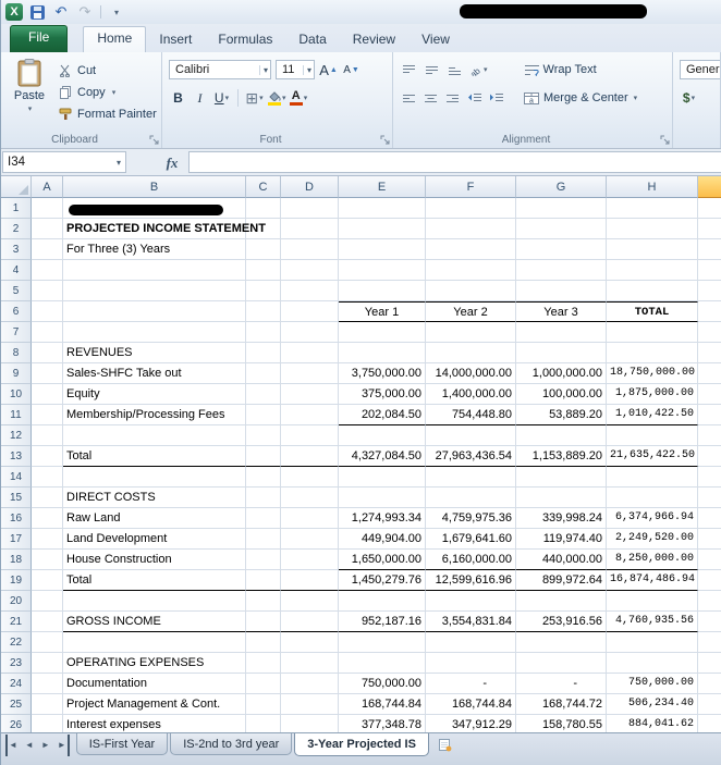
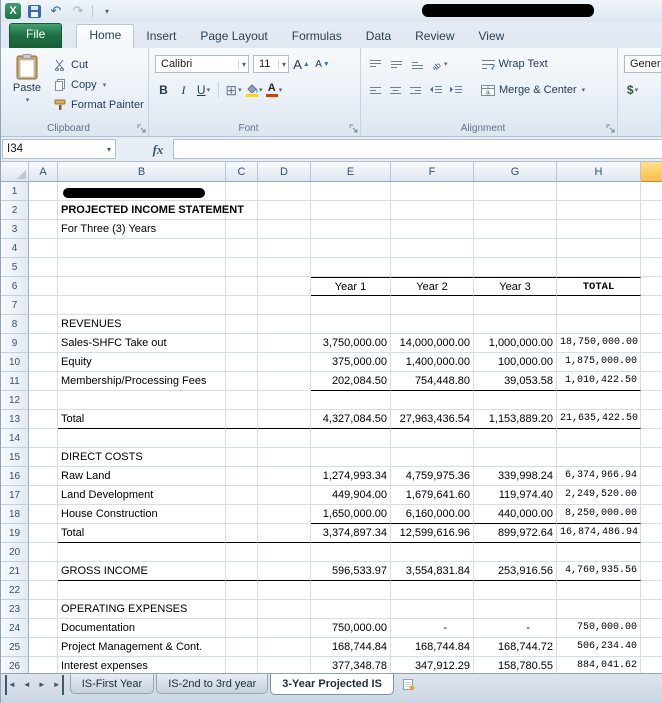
  X
  ↶
  ↷
  ▾
  File
  Home
  Insert
+ Page Layout
  Formulas
  Data
  Review
  View
  Paste
  Cut
  Copy
  Format Painter
  Clipboard
  Calibri
  ▾
  11
  ▾
  A
  A
  B
  I
  U
  ⊞
  A
  Font
  Wrap Text
  Merge & Center
  Alignment
  Gener
  $
  I34
  ▾
  fx
  	A	B	C	D	E	F	G	H
  1
  2		PROJECTED INCOME STATEMENT
  3		For Three (3) Years
  4
  5
  6					Year 1	Year 2	Year 3	TOTAL
  7
  8		REVENUES
  9		Sales-SHFC Take out			3,750,000.00	14,000,000.00	1,000,000.00	18,750,000.00
  10		Equity			375,000.00	1,400,000.00	100,000.00	1,875,000.00
- 11		Membership/Processing Fees			202,084.50	754,448.80	53,889.20	1,010,422.50
+ 11		Membership/Processing Fees			202,084.50	754,448.80	39,053.58	1,010,422.50
  12
  13		Total			4,327,084.50	27,963,436.54	1,153,889.20	21,635,422.50
  14
  15		DIRECT COSTS
  16		Raw Land			1,274,993.34	4,759,975.36	339,998.24	6,374,966.94
  17		Land Development			449,904.00	1,679,641.60	119,974.40	2,249,520.00
  18		House Construction			1,650,000.00	6,160,000.00	440,000.00	8,250,000.00
- 19		Total			1,450,279.76	12,599,616.96	899,972.64	16,874,486.94
+ 19		Total			3,374,897.34	12,599,616.96	899,972.64	16,874,486.94
  20
- 21		GROSS INCOME			952,187.16	3,554,831.84	253,916.56	4,760,935.56
+ 21		GROSS INCOME			596,533.97	3,554,831.84	253,916.56	4,760,935.56
  22
  23		OPERATING EXPENSES
  24		Documentation			750,000.00	-	-	750,000.00
  25		Project Management & Cont.			168,744.84	168,744.84	168,744.72	506,234.40
  26		Interest expenses			377,348.78	347,912.29	158,780.55	884,041.62
  ◄
  ◄
  ►
  ►
  IS-First Year
  IS-2nd to 3rd year
  3-Year Projected IS
